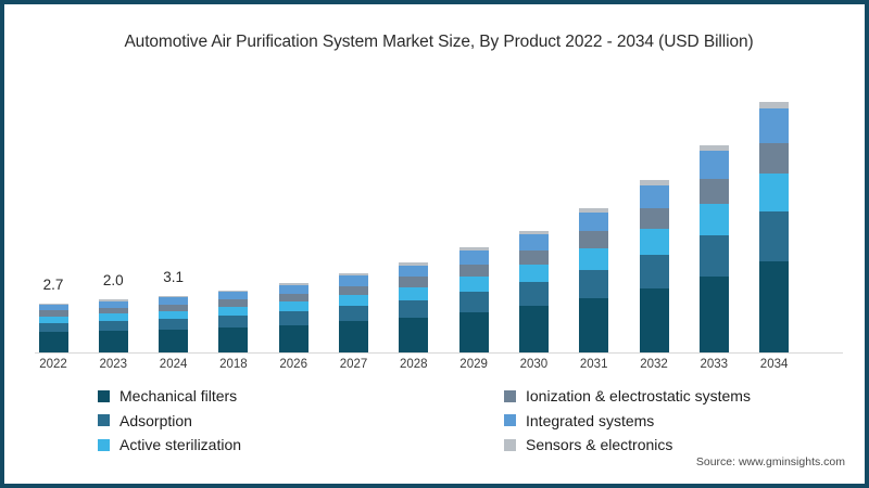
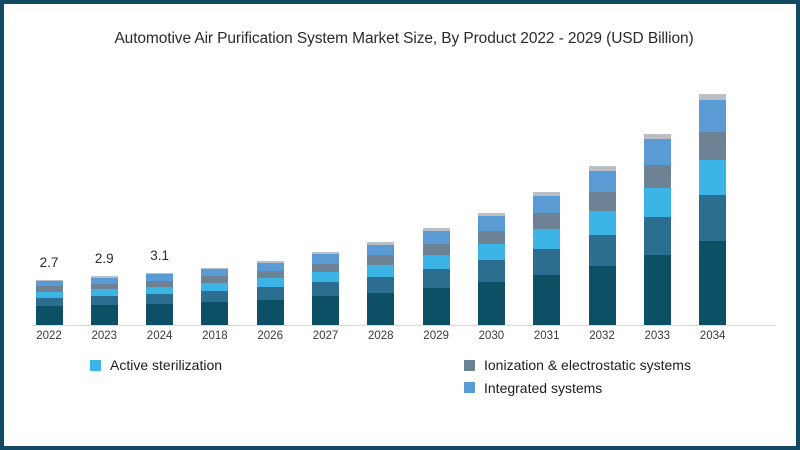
- Automotive Air Purification System Market Size, By Product 2022 - 2034 (USD Billion)
+ Automotive Air Purification System Market Size, By Product 2022 - 2029 (USD Billion)
- Mechanical filters
- Adsorption
  Active sterilization
  Ionization & electrostatic systems
  Integrated systems
- Sensors & electronics
- Source: www.gminsights.com
  2.7
  2022
- 2.0
+ 2.9
  2023
  3.1
  2024
  2018
  2026
  2027
  2028
  2029
  2030
  2031
  2032
  2033
  2034
